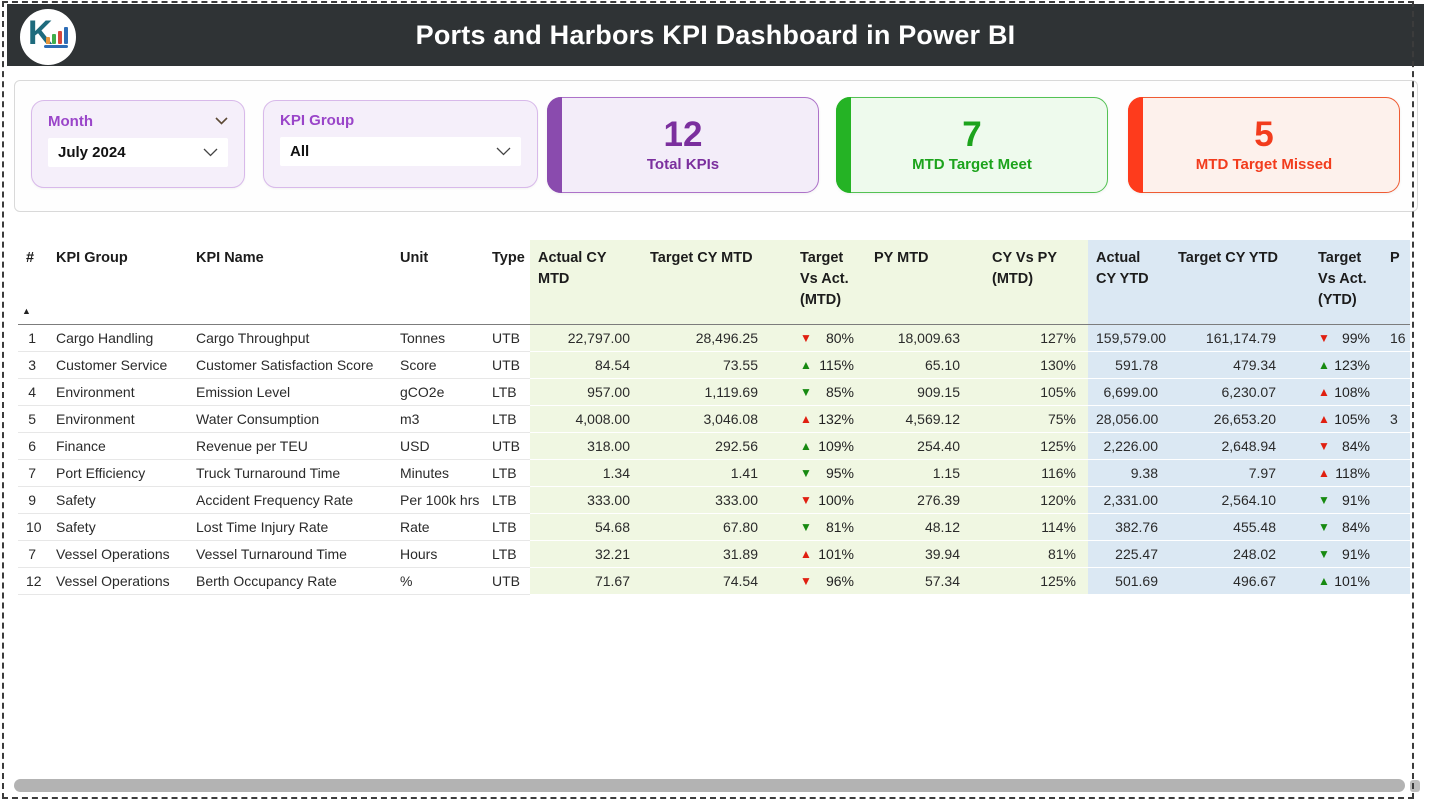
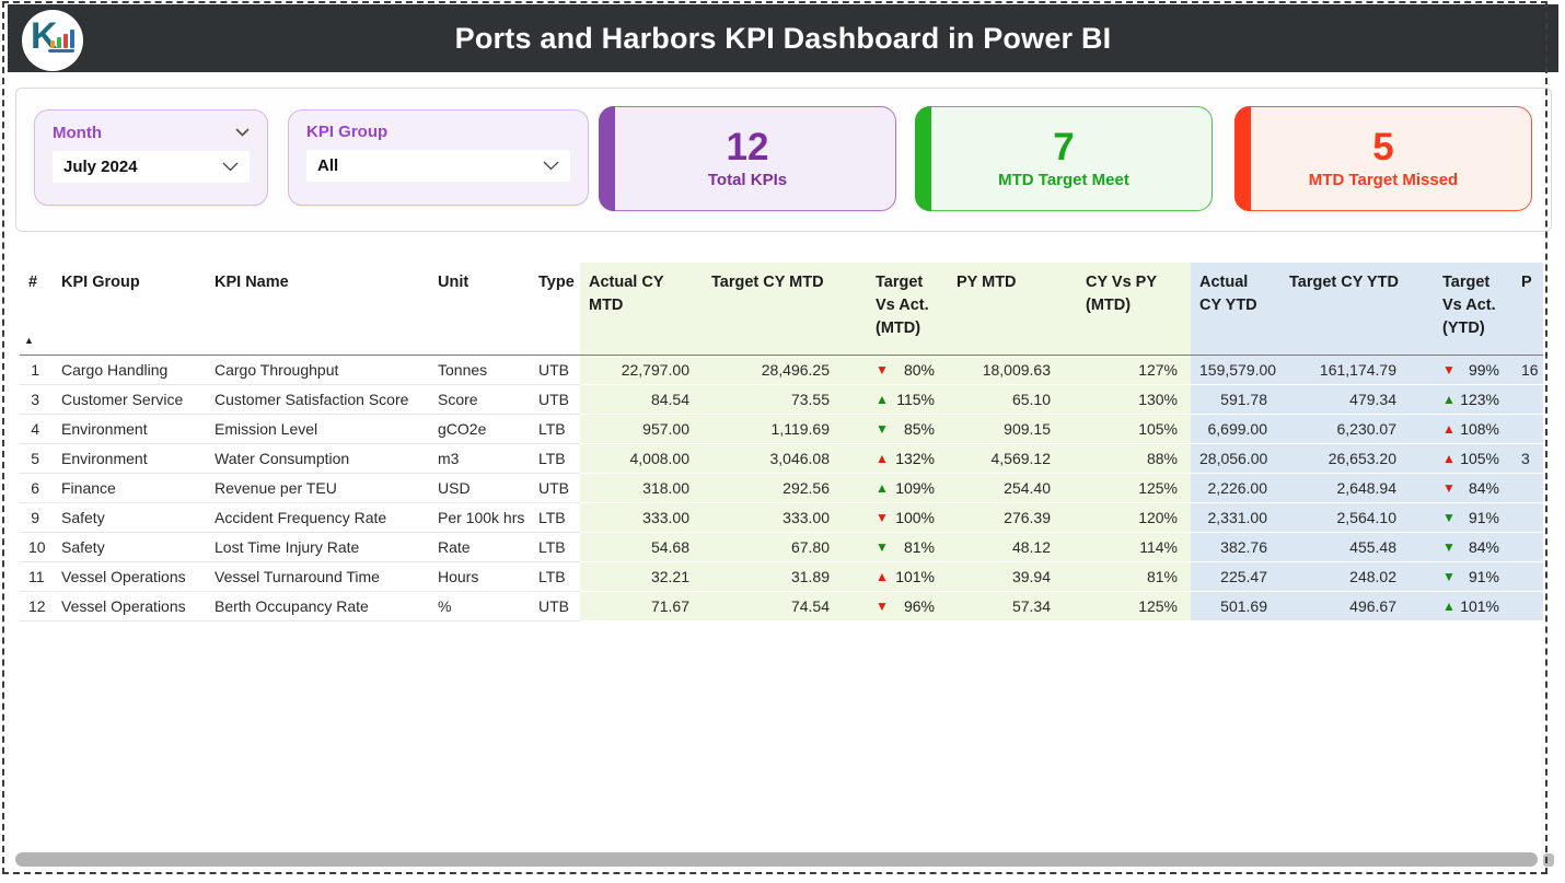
  K
  Ports and Harbors KPI Dashboard in Power BI
  Month
  July 2024
  KPI Group
  All
  12
  Total KPIs
  7
  MTD Target Meet
  5
  MTD Target Missed
  # ▲	KPI Group	KPI Name	Unit	Type	Actual CY MTD	Target CY MTD	Target Vs Act. (MTD)	PY MTD	CY Vs PY (MTD)	Actual CY YTD	Target CY YTD	Target Vs Act. (YTD)	P
  1	Cargo Handling	Cargo Throughput	Tonnes	UTB	22,797.00	28,496.25	▼ 80%	18,009.63	127%	159,579.00	161,174.79	▼ 99%	16
  3	Customer Service	Customer Satisfaction Score	Score	UTB	84.54	73.55	▲ 115%	65.10	130%	591.78	479.34	▲ 123%
  4	Environment	Emission Level	gCO2e	LTB	957.00	1,119.69	▼ 85%	909.15	105%	6,699.00	6,230.07	▲ 108%
- 5	Environment	Water Consumption	m3	LTB	4,008.00	3,046.08	▲ 132%	4,569.12	75%	28,056.00	26,653.20	▲ 105%	3
+ 5	Environment	Water Consumption	m3	LTB	4,008.00	3,046.08	▲ 132%	4,569.12	88%	28,056.00	26,653.20	▲ 105%	3
  6	Finance	Revenue per TEU	USD	UTB	318.00	292.56	▲ 109%	254.40	125%	2,226.00	2,648.94	▼ 84%
- 7	Port Efficiency	Truck Turnaround Time	Minutes	LTB	1.34	1.41	▼ 95%	1.15	116%	9.38	7.97	▲ 118%
  9	Safety	Accident Frequency Rate	Per 100k hrs	LTB	333.00	333.00	▼ 100%	276.39	120%	2,331.00	2,564.10	▼ 91%
  10	Safety	Lost Time Injury Rate	Rate	LTB	54.68	67.80	▼ 81%	48.12	114%	382.76	455.48	▼ 84%
- 7	Vessel Operations	Vessel Turnaround Time	Hours	LTB	32.21	31.89	▲ 101%	39.94	81%	225.47	248.02	▼ 91%
+ 11	Vessel Operations	Vessel Turnaround Time	Hours	LTB	32.21	31.89	▲ 101%	39.94	81%	225.47	248.02	▼ 91%
  12	Vessel Operations	Berth Occupancy Rate	%	UTB	71.67	74.54	▼ 96%	57.34	125%	501.69	496.67	▲ 101%
